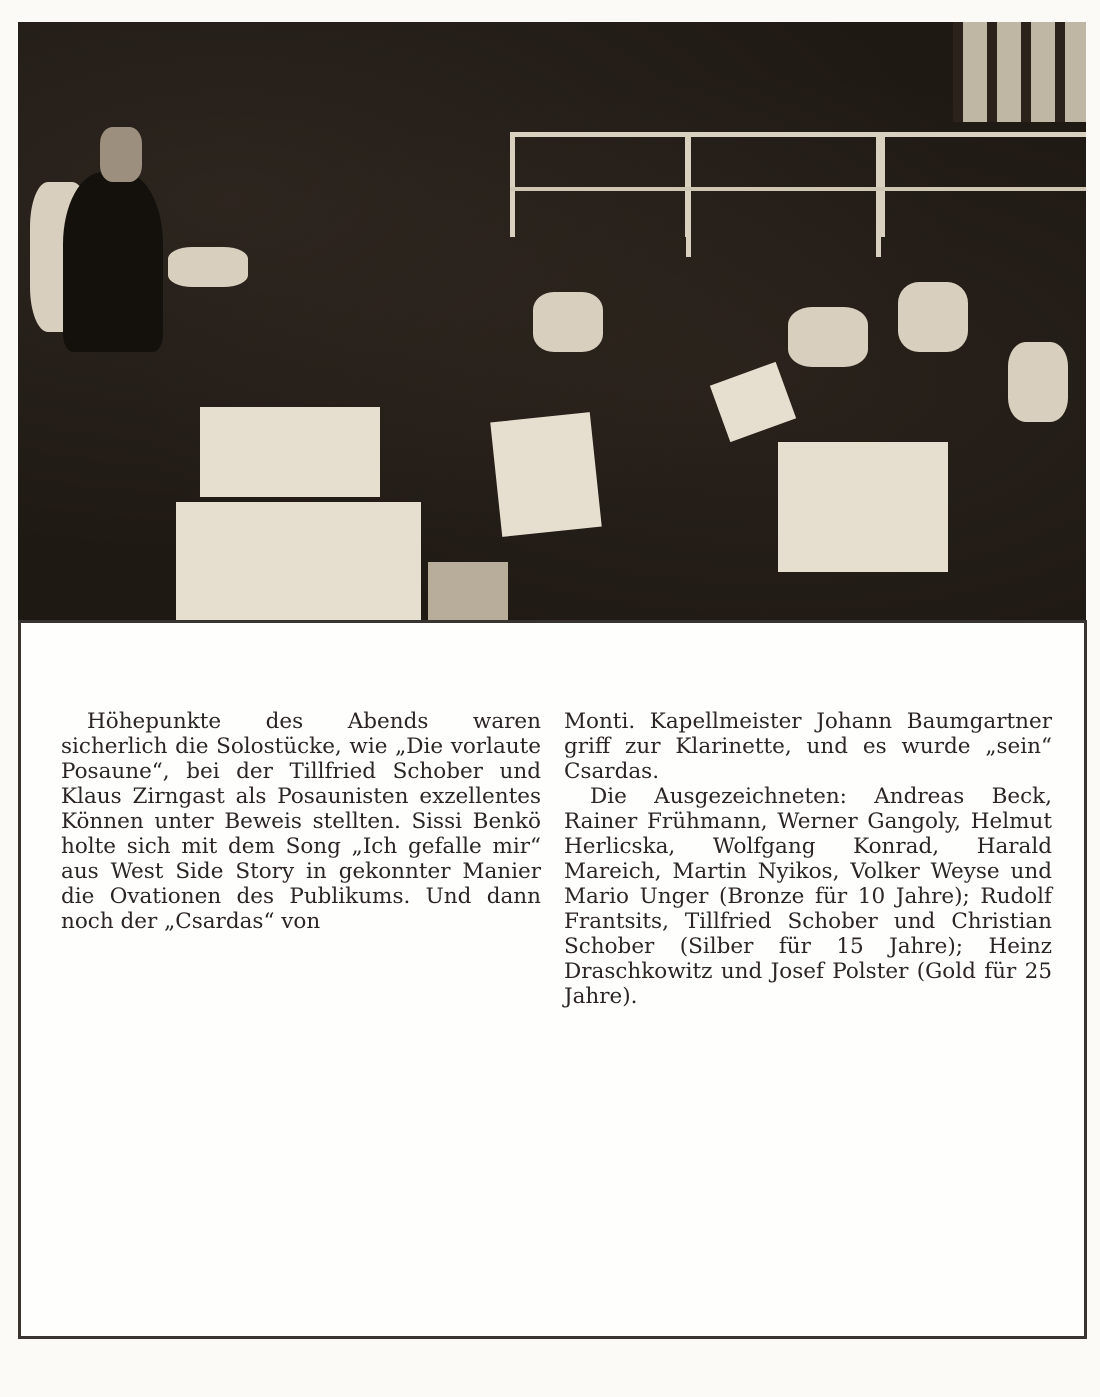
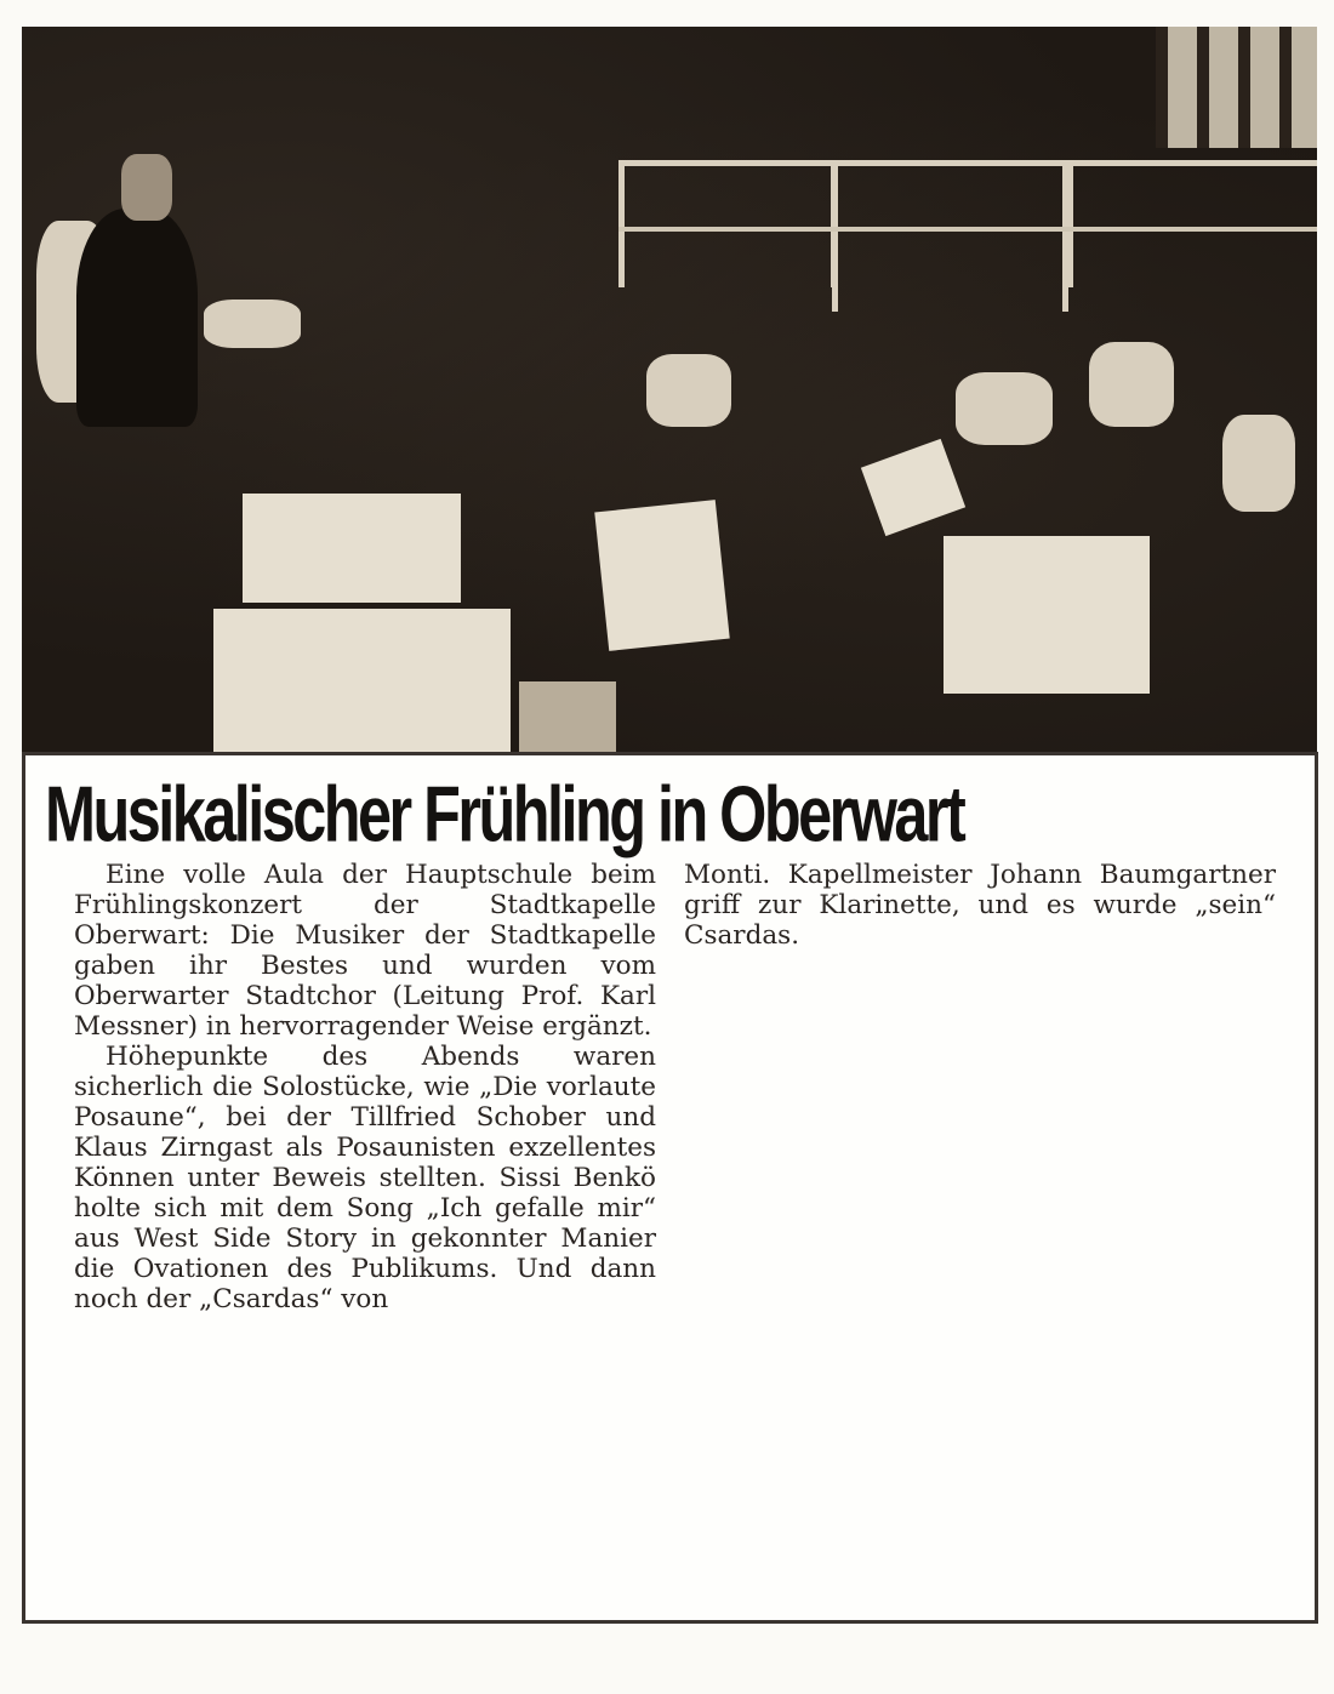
+ Musikalischer Frühling in Oberwart
+ Eine volle Aula der Hauptschule beim Frühlingskonzert der Stadtkapelle Oberwart: Die Musiker der Stadtkapelle gaben ihr Bestes und wurden vom Oberwarter Stadtchor (Leitung Prof. Karl Messner) in hervorragender Weise ergänzt.
  Höhepunkte des Abends waren sicherlich die Solostücke, wie „Die vorlaute Posaune“, bei der Tillfried Schober und Klaus Zirngast als Posaunisten exzellentes Können unter Beweis stellten. Sissi Benkö holte sich mit dem Song „Ich gefalle mir“ aus West Side Story in gekonnter Manier die Ovationen des Publikums. Und dann noch der „Csardas“ von
  Monti. Kapellmeister Johann Baumgartner griff zur Klarinette, und es wurde „sein“ Csardas.
- Die Ausgezeichneten: Andreas Beck, Rainer Frühmann, Werner Gangoly, Helmut Herlicska, Wolfgang Konrad, Harald Mareich, Martin Nyikos, Volker Weyse und Mario Unger (Bronze für 10 Jahre); Rudolf Frantsits, Tillfried Schober und Christian Schober (Silber für 15 Jahre); Heinz Draschkowitz und Josef Polster (Gold für 25 Jahre).
